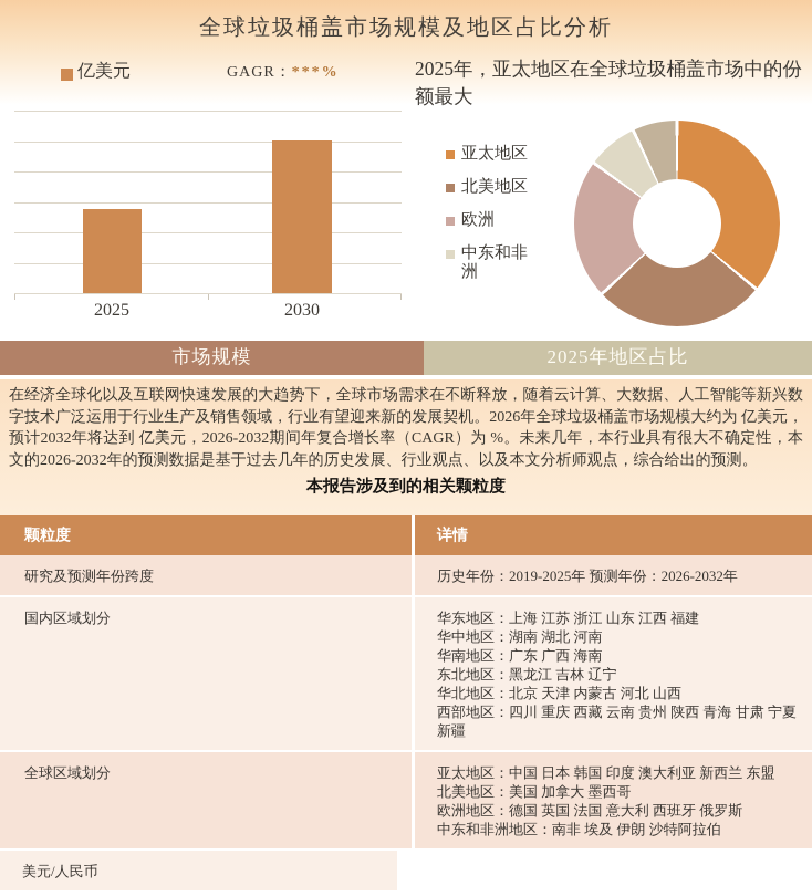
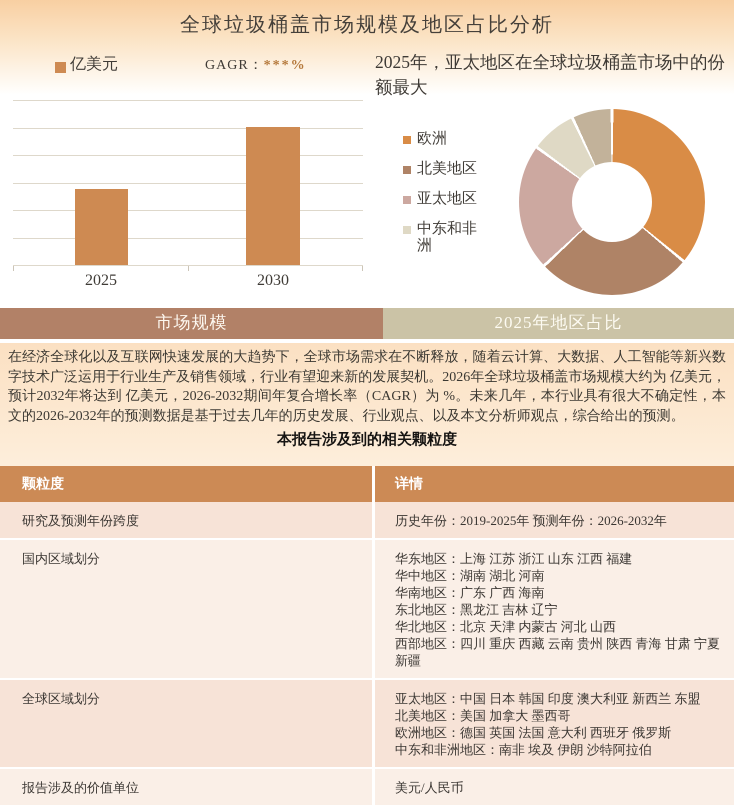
  全球垃圾桶盖市场规模及地区占比分析
  亿美元
  GAGR：***%
  2025
  2030
  2025年，亚太地区在全球垃圾桶盖市场中的份额最大
- 亚太地区
+ 欧洲
  北美地区
- 欧洲
+ 亚太地区
  中东和非洲
  市场规模
  2025年地区占比
  在经济全球化以及互联网快速发展的大趋势下，全球市场需求在不断释放，随着云计算、大数据、人工智能等新兴数字技术广泛运用于行业生产及销售领域，行业有望迎来新的发展契机。2026年全球垃圾桶盖市场规模大约为 亿美元，预计2032年将达到 亿美元，2026-2032期间年复合增长率（CAGR）为 %。未来几年，本行业具有很大不确定性，本文的2026-2032年的预测数据是基于过去几年的历史发展、行业观点、以及本文分析师观点，综合给出的预测。
  本报告涉及到的相关颗粒度
  颗粒度
  详情
  研究及预测年份跨度
  历史年份：2019-2025年 预测年份：2026-2032年
  国内区域划分
  华东地区：上海 江苏 浙江 山东 江西 福建
  华中地区：湖南 湖北 河南
  华南地区：广东 广西 海南
  东北地区：黑龙江 吉林 辽宁
  华北地区：北京 天津 内蒙古 河北 山西
  西部地区：四川 重庆 西藏 云南 贵州 陕西 青海 甘肃 宁夏 新疆
  全球区域划分
  亚太地区：中国 日本 韩国 印度 澳大利亚 新西兰 东盟
  北美地区：美国 加拿大 墨西哥
  欧洲地区：德国 英国 法国 意大利 西班牙 俄罗斯
  中东和非洲地区：南非 埃及 伊朗 沙特阿拉伯
+ 报告涉及的价值单位
  美元/人民币
